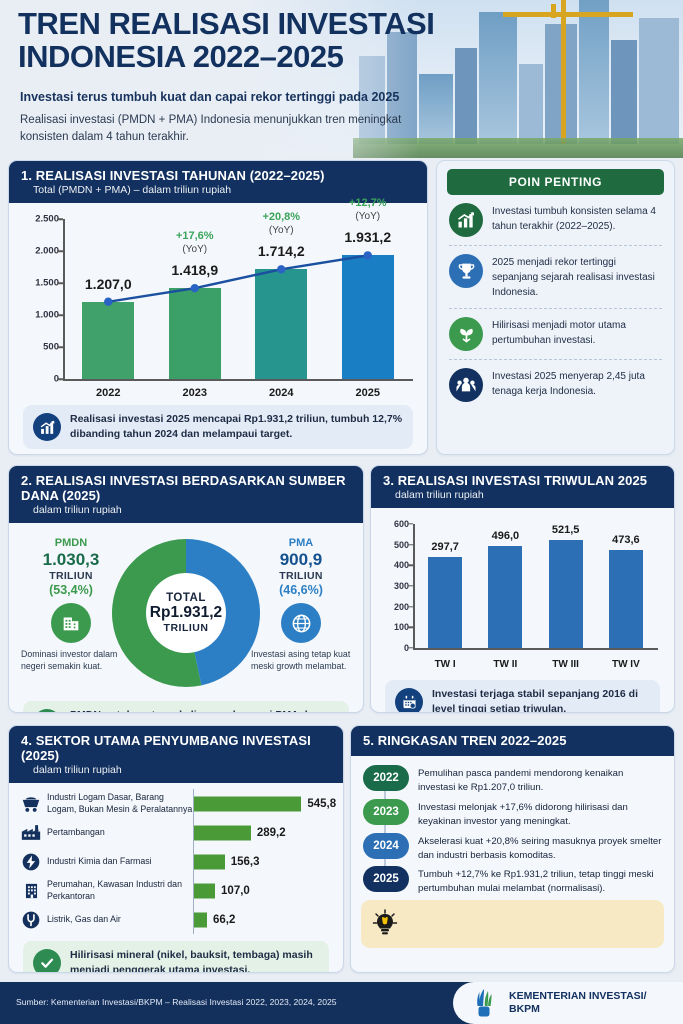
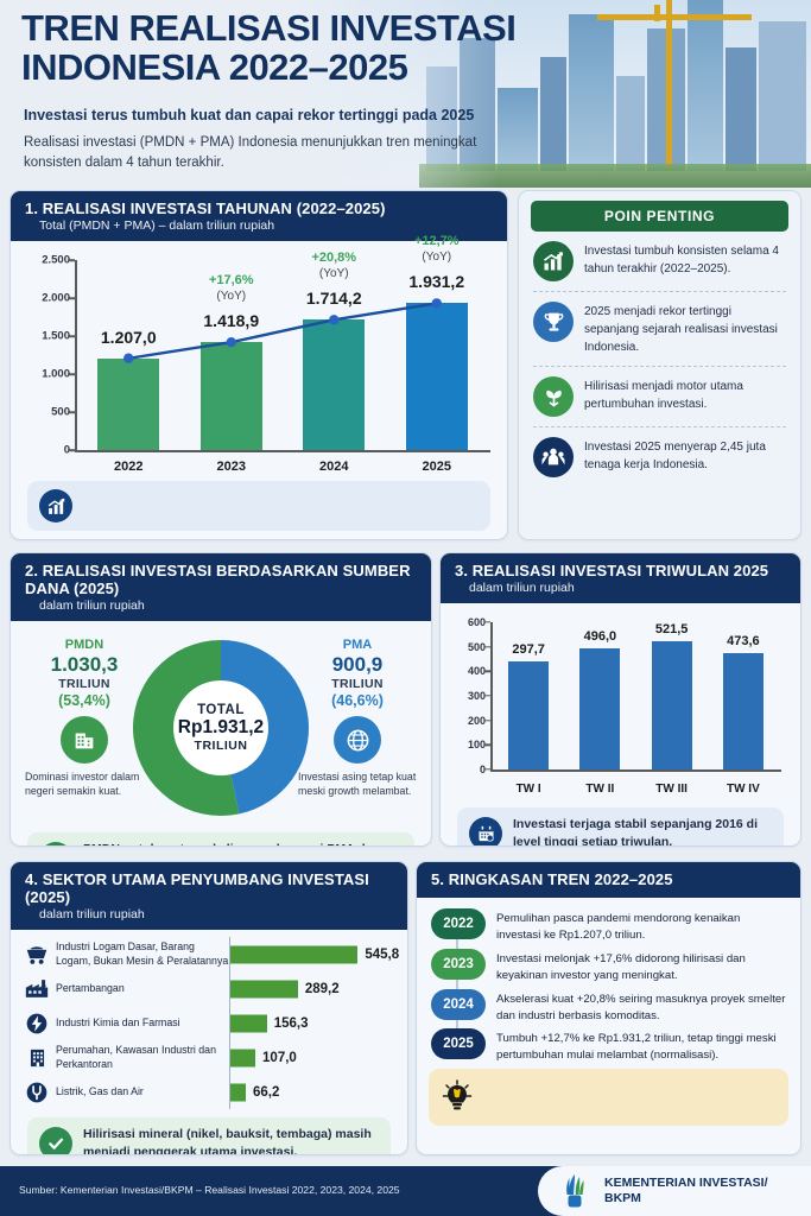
  TREN REALISASI INVESTASI
  INDONESIA 2022–2025
  Investasi terus tumbuh kuat dan capai rekor tertinggi pada 2025
  Realisasi investasi (PMDN + PMA) Indonesia menunjukkan tren meningkat konsisten dalam 4 tahun terakhir.
  1. REALISASI INVESTASI TAHUNAN (2022–2025)
  Total (PMDN + PMA) – dalam triliun rupiah
  1.207,0
  1.418,9
  +17,6%
  (YoY)
  1.714,2
  +20,8%
  (YoY)
  1.931,2
  +12,7%
  (YoY)
  1.00
  1.50
  2.00
  2.50
  2022
  2023
  2024
  2025
- Realisasi investasi 2025 mencapai Rp1.931,2 triliun, tumbuh 12,7% dibanding tahun 2024 dan melampaui target.
  POIN PENTING
  Investasi tumbuh konsisten selama 4 tahun terakhir (2022–2025).
  2025 menjadi rekor tertinggi sepanjang sejarah realisasi investasi Indonesia.
  Hilirisasi menjadi motor utama pertumbuhan investasi.
  Investasi 2025 menyerap 2,45 juta tenaga kerja Indonesia.
  2. REALISASI INVESTASI BERDASARKAN SUMBER DANA (2025)
  dalam triliun rupiah
  PMDN
  1.030,3
  TRILIUN
  (53,4%)
  Dominasi investor dalam negeri semakin kuat.
  TOTAL
  Rp1.931,2
  TRILIUN
  PMA
  900,9
  TRILIUN
  (46,6%)
  Investasi asing tetap kuat meski growth melambat.
  3. REALISASI INVESTASI TRIWULAN 2025
  dalam triliun rupiah
  297,7
  496,0
  521,5
  473,6
  0
  100
  200
  300
  400
  500
  600
  TW I
  TW II
  TW III
  TW IV
  Investasi terjaga stabil sepanjang 2016 di level tinggi setiap triwulan.
  4. SEKTOR UTAMA PENYUMBANG INVESTASI (2025)
  dalam triliun rupiah
  Industri Logam Dasar, Barang Logam, Bukan Mesin & Peralatannya
  545,8
  Pertambangan
  289,2
  Industri Kimia dan Farmasi
  156,3
  Perumahan, Kawasan Industri dan Perkantoran
  107,0
  Listrik, Gas dan Air
  66,2
  Hilirisasi mineral (nikel, bauksit, tembaga) masih menjadi penggerak utama investasi.
  5. RINGKASAN TREN 2022–2025
  2022
  Pemulihan pasca pandemi mendorong kenaikan investasi ke Rp1.207,0 triliun.
  2023
  Investasi melonjak +17,6% didorong hilirisasi dan keyakinan investor yang meningkat.
  2024
  Akselerasi kuat +20,8% seiring masuknya proyek smelter dan industri berbasis komoditas.
  2025
  Tumbuh +12,7% ke Rp1.931,2 triliun, tetap tinggi meski pertumbuhan mulai melambat (normalisasi).
  Sumber: Kementerian Investasi/BKPM – Realisasi Investasi 2022, 2023, 2024, 2025
  KEMENTERIAN INVESTASI/
  BKPM
